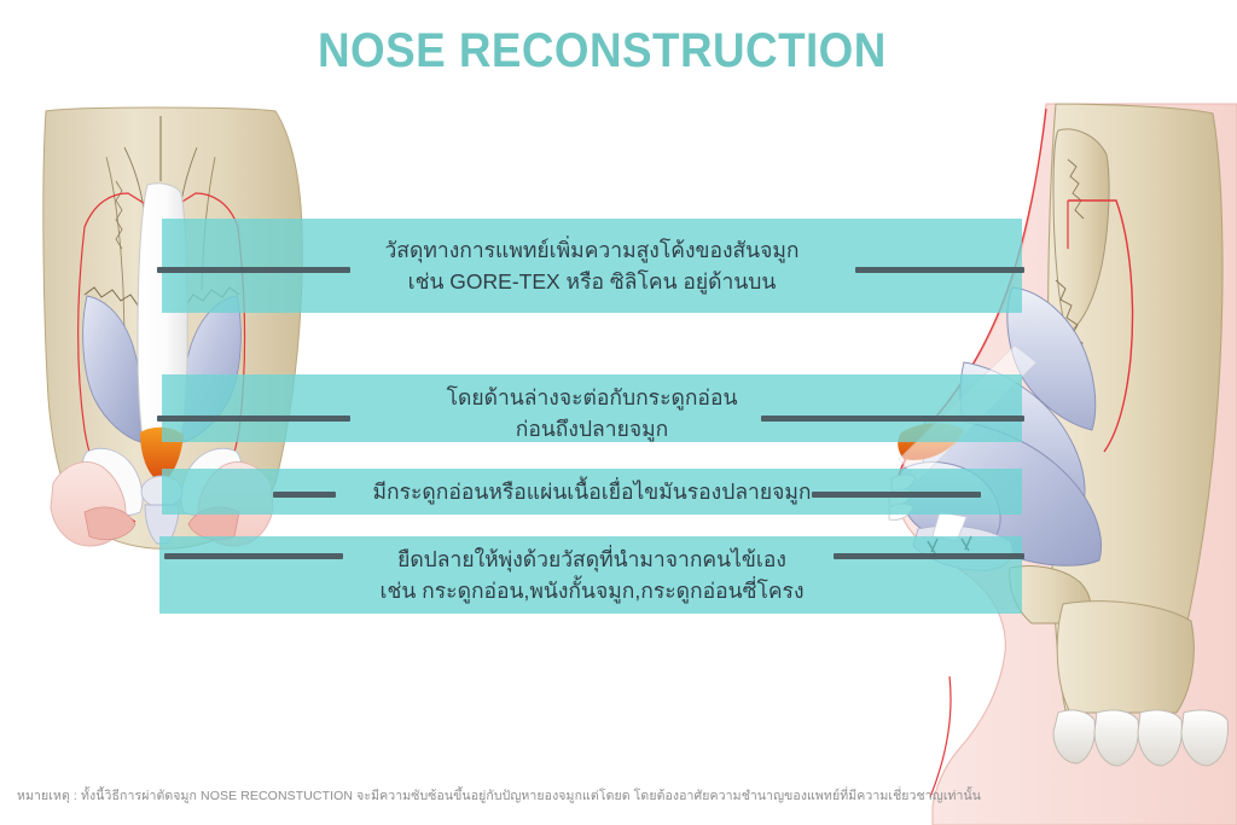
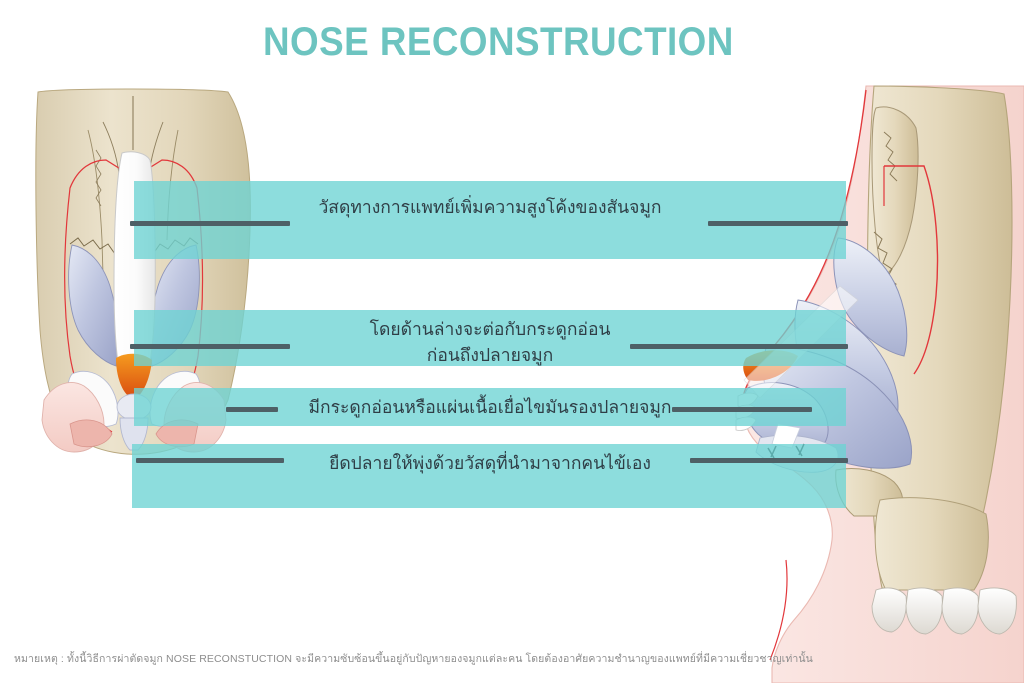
  NOSE RECONSTRUCTION
  วัสดุทางการแพทย์เพิ่มความสูงโค้งของสันจมูก
- เช่น GORE-TEX หรือ ซิลิโคน อยู่ด้านบน
  โดยด้านล่างจะต่อกับกระดูกอ่อน
  ก่อนถึงปลายจมูก
  มีกระดูกอ่อนหรือแผ่นเนื้อเยื่อไขมันรองปลายจมูก
  ยืดปลายให้พุ่งด้วยวัสดุที่นำมาจากคนไข้เอง
- เช่น กระดูกอ่อน,พนังกั้นจมูก,กระดูกอ่อนซี่โครง
- หมายเหตุ : ทั้งนี้วิธีการผ่าตัดจมูก NOSE RECONSTUCTION จะมีความซับซ้อนขึ้นอยู่กับปัญหายองจมูกแต่โดยด โดยต้องอาศัยความชำนาญของแพทย์ที่มีความเชี่ยวชาญเท่านั้น
+ หมายเหตุ : ทั้งนี้วิธีการผ่าตัดจมูก NOSE RECONSTUCTION จะมีความซับซ้อนขึ้นอยู่กับปัญหายองจมูกแต่ละคน โดยต้องอาศัยความชำนาญของแพทย์ที่มีความเชี่ยวชาญเท่านั้น
